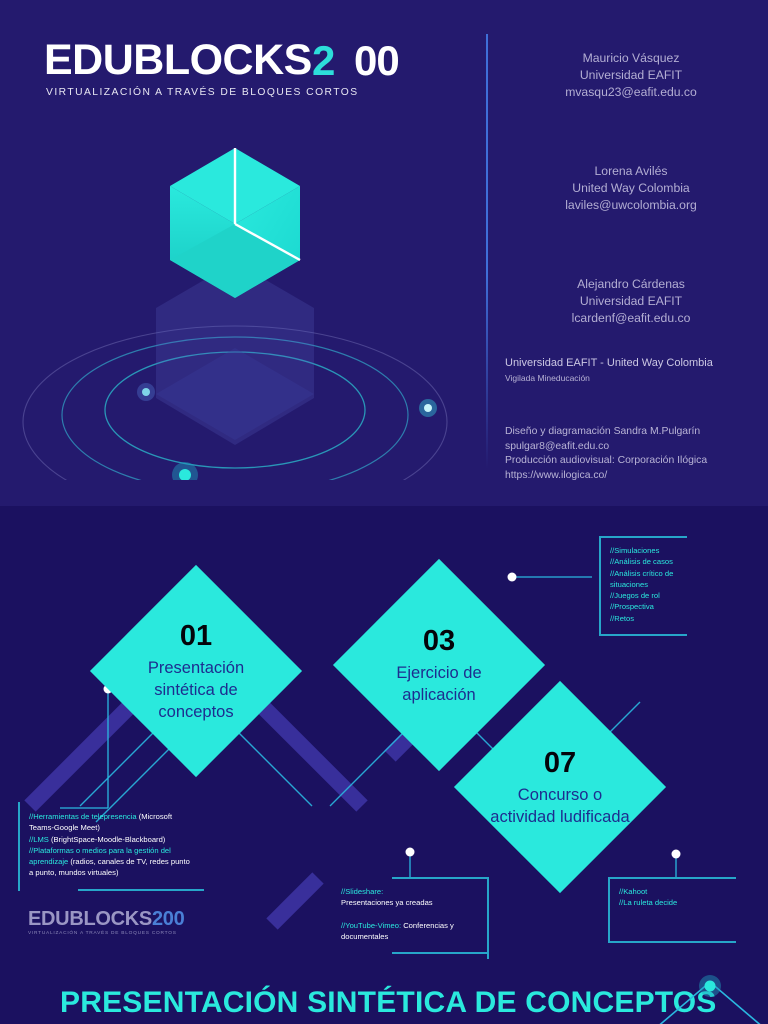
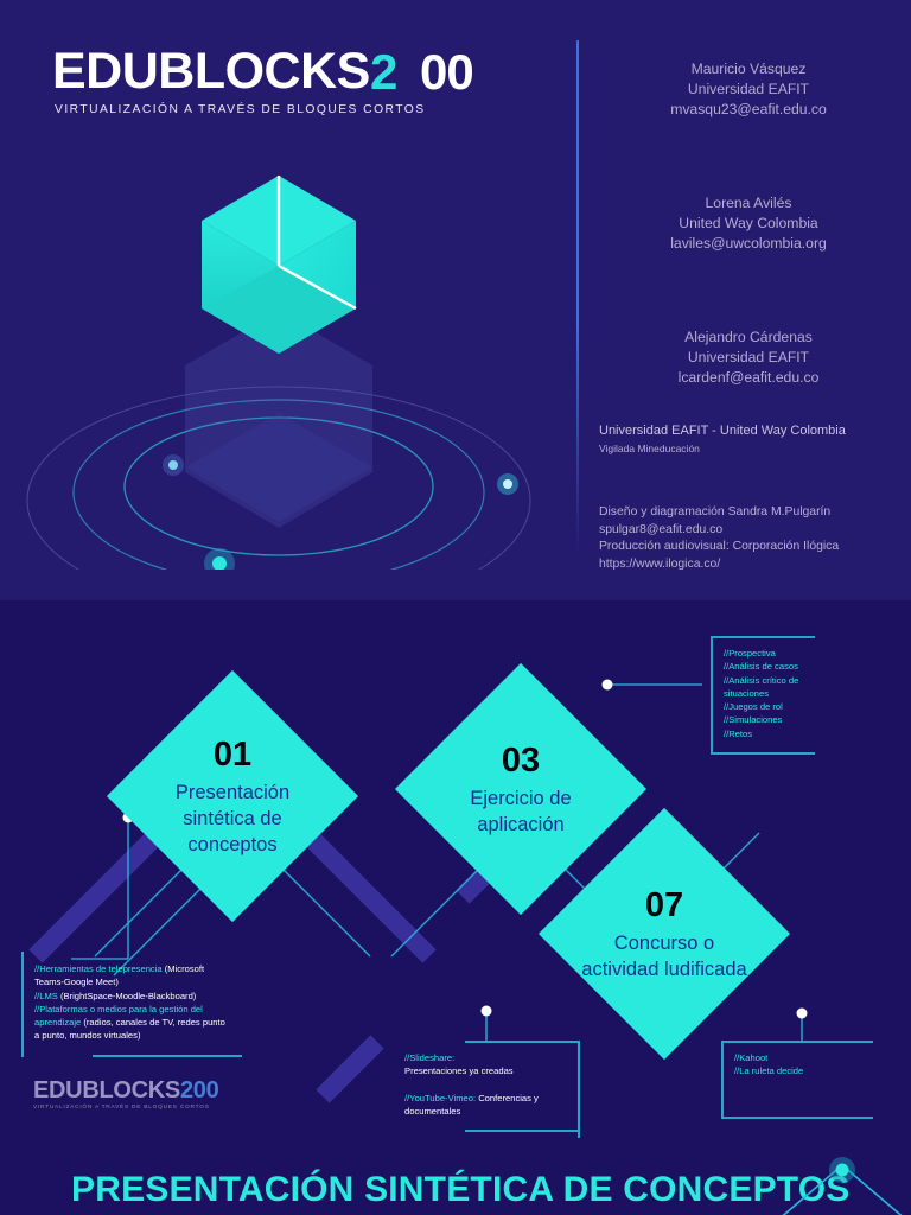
  2
  EDUBLOCKS
  00
  VIRTUALIZACIÓN A TRAVÉS DE BLOQUES CORTOS
  Mauricio Vásquez
  Universidad EAFIT
  mvasqu23@eafit.edu.co
  Lorena Avilés
  United Way Colombia
  laviles@uwcolombia.org
  Alejandro Cárdenas
  Universidad EAFIT
  lcardenf@eafit.edu.co
  Universidad EAFIT - United Way Colombia
  Vigilada Mineducación
  Diseño y diagramación Sandra M.Pulgarín
  spulgar8@eafit.edu.co
  Producción audiovisual: Corporación Ilógica
  https://www.ilogica.co/
  01
  Presentación sintética de conceptos
  03
  Ejercicio de aplicación
  07
  Concurso o actividad ludificada
- //Simulaciones
+ //Prospectiva
  //Análisis de casos
  //Análisis crítico de situaciones
  //Juegos de rol
- //Prospectiva
+ //Simulaciones
  //Retos
  //Herramientas de telepresencia (Microsoft Teams-Google Meet)
  //LMS (BrightSpace-Moodle-Blackboard)
  //Plataformas o medios para la gestión del aprendizaje (radios, canales de TV, redes punto a punto, mundos virtuales)
  //Slideshare:
  Presentaciones ya creadas
  //YouTube-Vimeo: Conferencias y documentales
  //Kahoot
  //La ruleta decide
  EDUBLOCKS200
  PRESENTACIÓN SINTÉTICA DE CONCEPTOS
